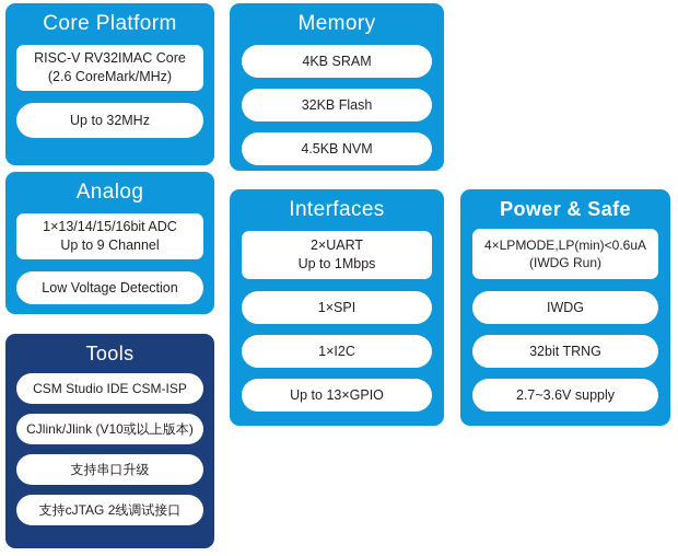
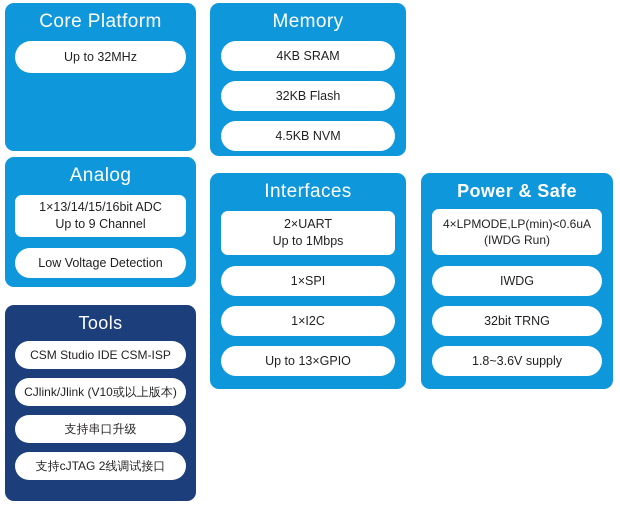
  Core Platform
- RISC-V RV32IMAC Core
- (2.6 CoreMark/MHz)
  Up to 32MHz
  Analog
  1×13/14/15/16bit ADC
  Up to 9 Channel
  Low Voltage Detection
  Tools
  CSM Studio IDE CSM-ISP
  CJlink/Jlink (V10或以上版本)
  支持串口升级
  支持cJTAG 2线调试接口
  Memory
  4KB SRAM
  32KB Flash
  4.5KB NVM
  Interfaces
  2×UART
  Up to 1Mbps
  1×SPI
  1×I2C
  Up to 13×GPIO
  Power & Safe
  4×LPMODE,LP(min)<0.6uA
  (IWDG Run)
  IWDG
  32bit TRNG
- 2.7~3.6V supply
+ 1.8~3.6V supply
